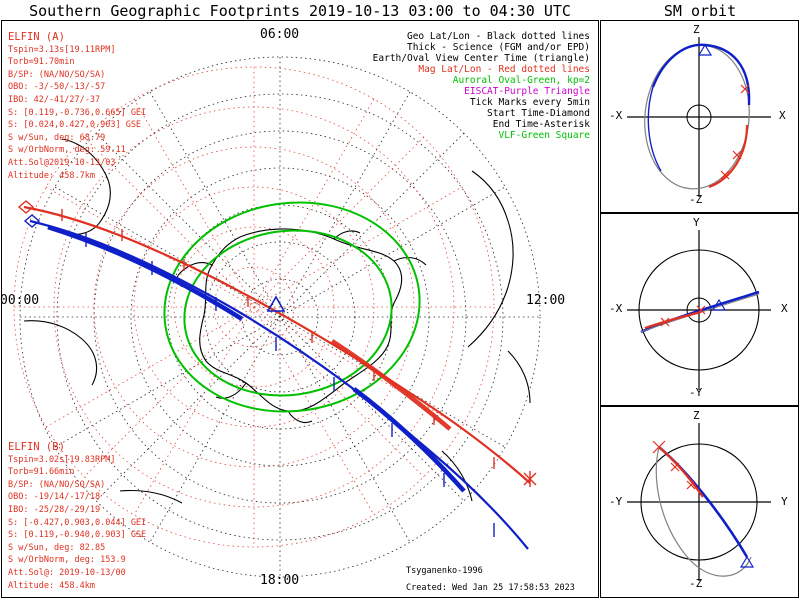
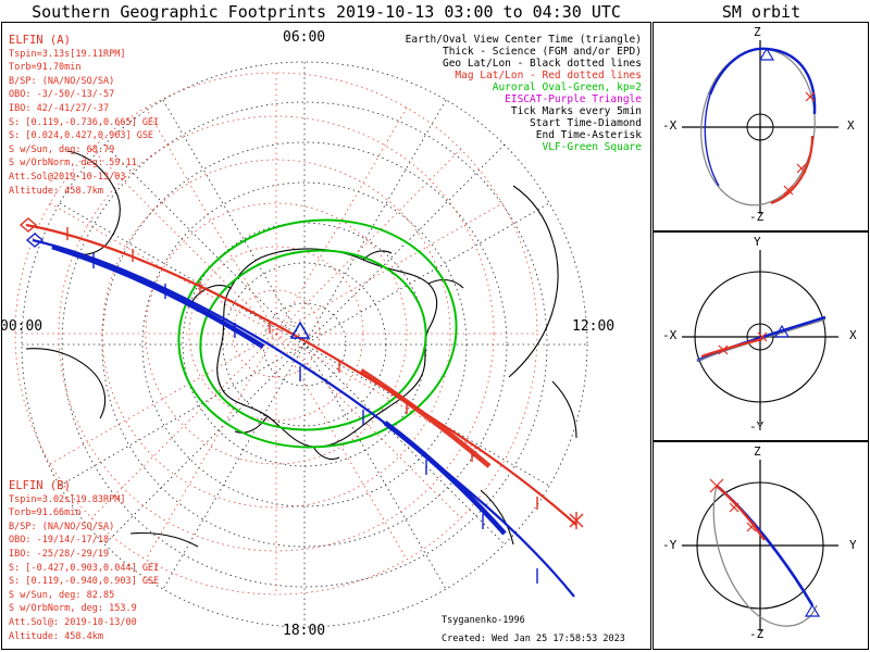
  Southern Geographic Footprints 2019-10-13 03:00 to 04:30 UTC
  SM orbit
  06:00
  12:00
  18:00
  00:00
- Geo Lat/Lon - Black dotted lines
+ Earth/Oval View Center Time (triangle)
  Thick - Science (FGM and/or EPD)
- Earth/Oval View Center Time (triangle)
+ Geo Lat/Lon - Black dotted lines
  Mag Lat/Lon - Red dotted lines
  Auroral Oval-Green, kp=2
  EISCAT-Purple Triangle
  Tick Marks every 5min
  Start Time-Diamond
  End Time-Asterisk
  VLF-Green Square
  ELFIN (A)
  Tspin=3.13s[19.11RPM]
  Torb=91.70min
  B/SP: (NA/NO/SO/SA)
  OBO: -3/-50/-13/-57
  IBO: 42/-41/27/-37
  S: [0.119,-0.736,0.665] GEI
  S: [0.024,0.427,0.903] GSE
  S w/Sun, deg: 68.79
  S w/OrbNorm, deg: 59.11
  Att.Sol@2019-10-13/03
  Altitude: 458.7km
  ELFIN (B)
  Tspin=3.02s[19.83RPM]
  Torb=91.66min
  B/SP: (NA/NO/SO/SA)
  OBO: -19/14/-17/18
  IBO: -25/28/-29/19
  S: [-0.427,0.903,0.044] GEI
  S: [0.119,-0.940,0.903] GSE
  S w/Sun, deg: 82.85
  S w/OrbNorm, deg: 153.9
  Att.Sol@: 2019-10-13/00
  Altitude: 458.4km
  Tsyganenko-1996
  Created: Wed Jan 25 17:58:53 2023
  Z
  -Z
  -X
  X
  Y
  -Y
  -X
  X
  Z
  -Z
  -Y
  Y
